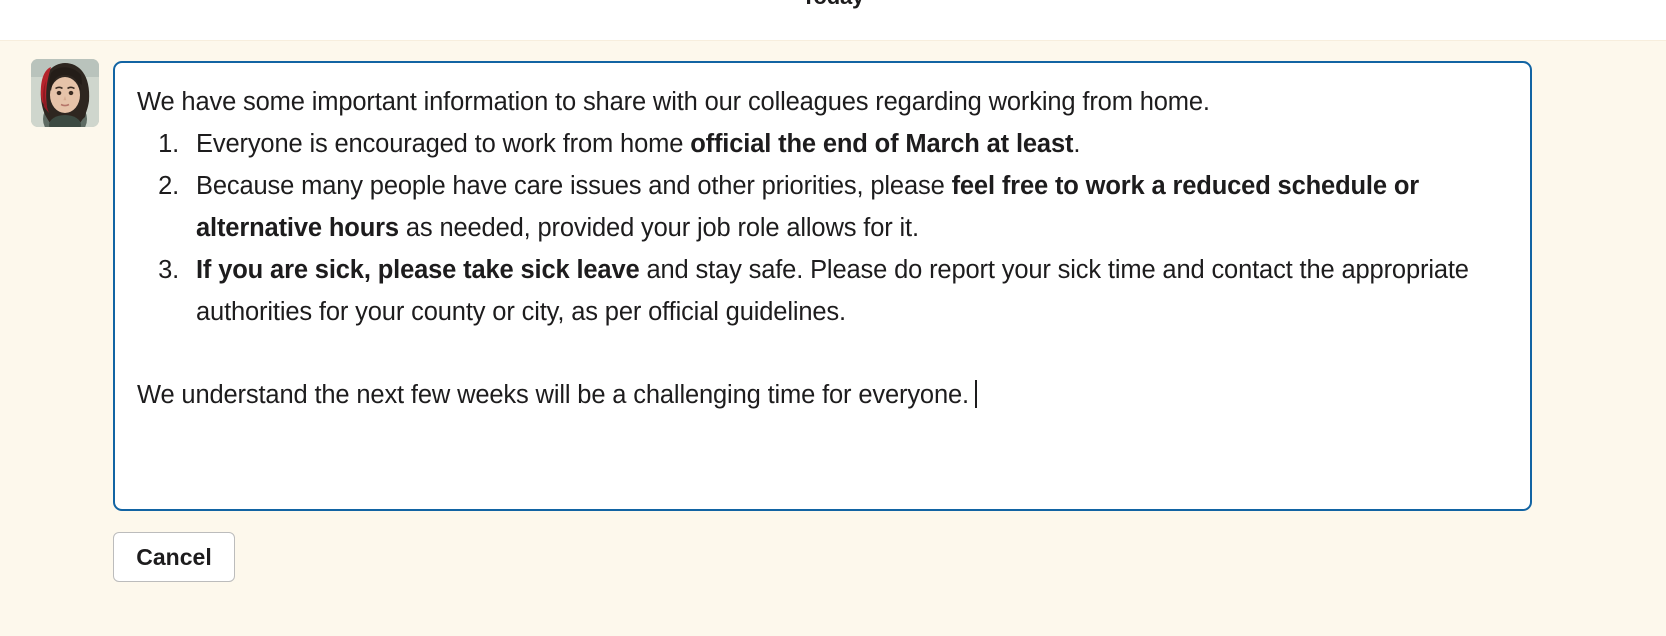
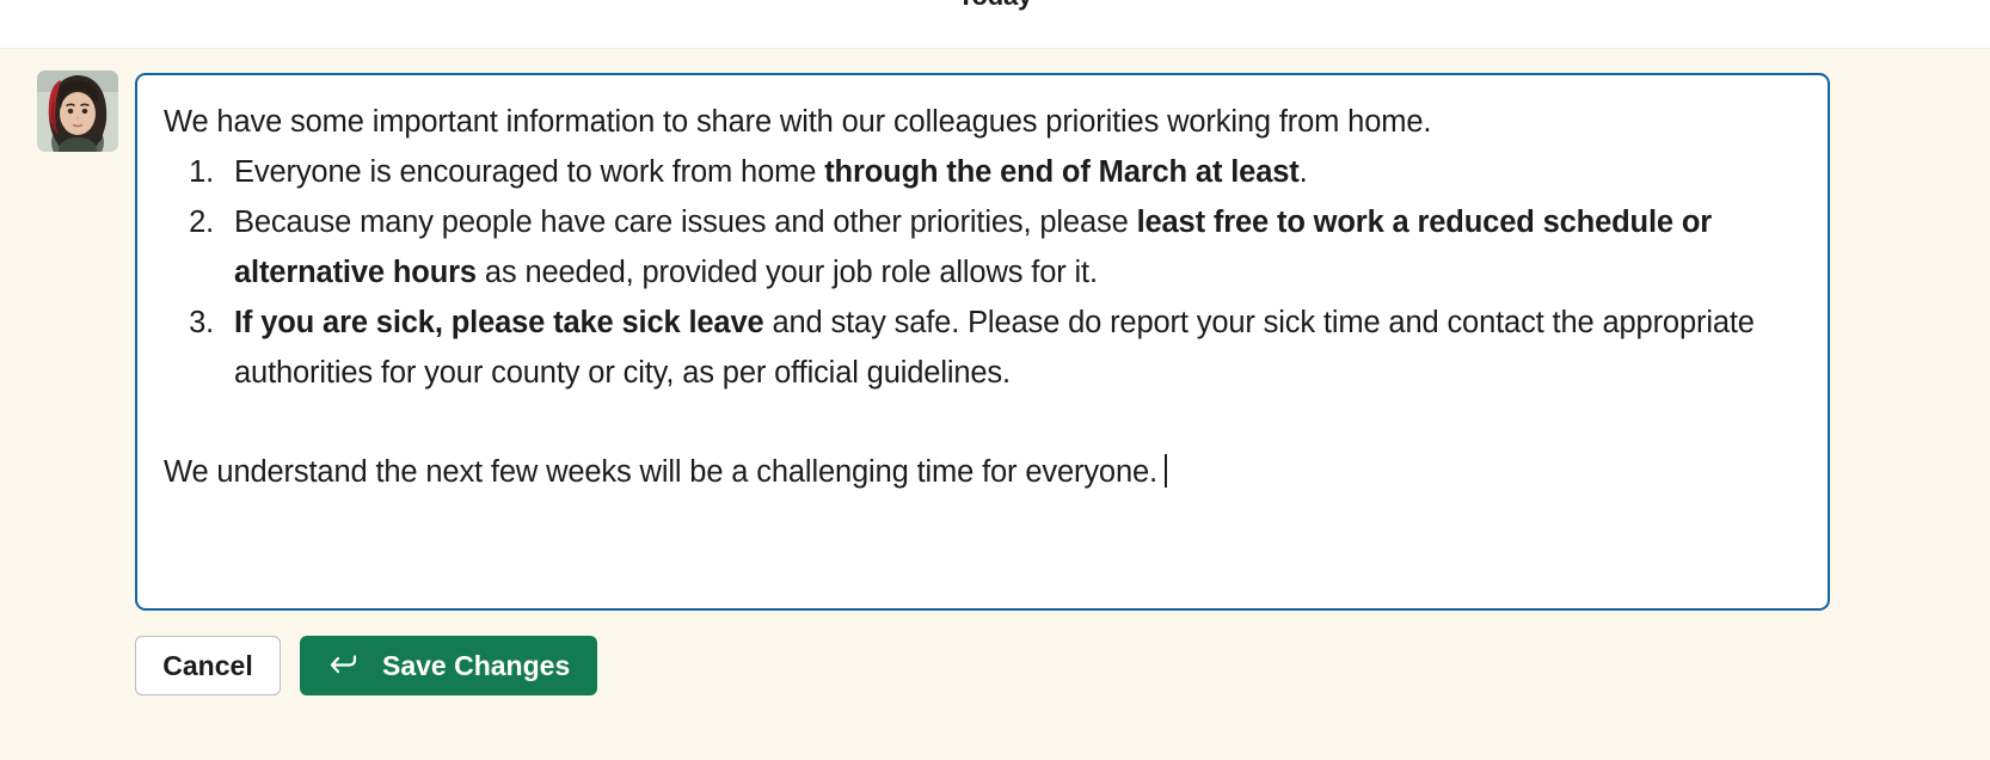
- We have some important information to share with our colleagues regarding working from home.
+ We have some important information to share with our colleagues priorities working from home.
- Everyone is encouraged to work from home official the end of March at least.
+ Everyone is encouraged to work from home through the end of March at least.
- Because many people have care issues and other priorities, please feel free to work a reduced schedule or alternative hours as needed, provided your job role allows for it.
+ Because many people have care issues and other priorities, please least free to work a reduced schedule or alternative hours as needed, provided your job role allows for it.
  If you are sick, please take sick leave and stay safe. Please do report your sick time and contact the appropriate authorities for your county or city, as per official guidelines.
  We understand the next few weeks will be a challenging time for everyone.
  Cancel
+ Save Changes
